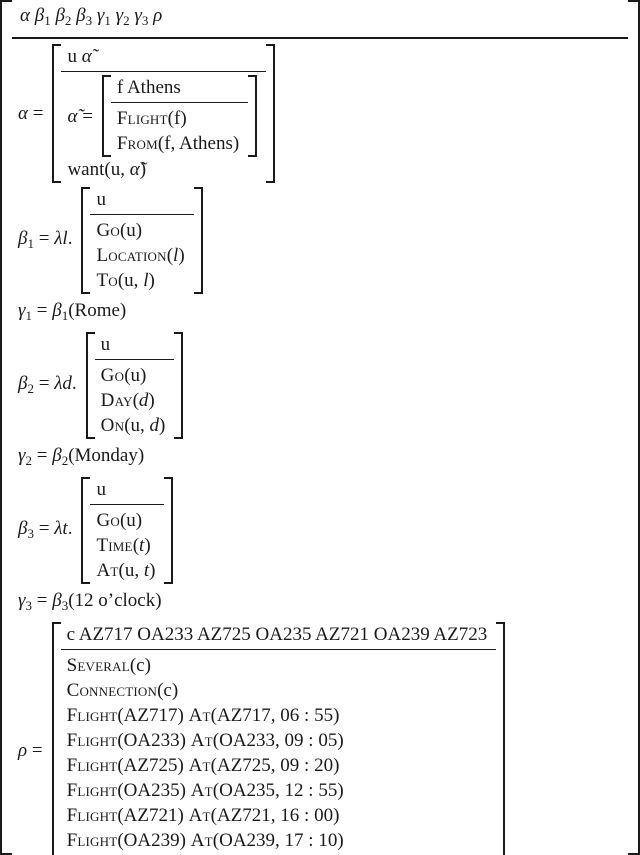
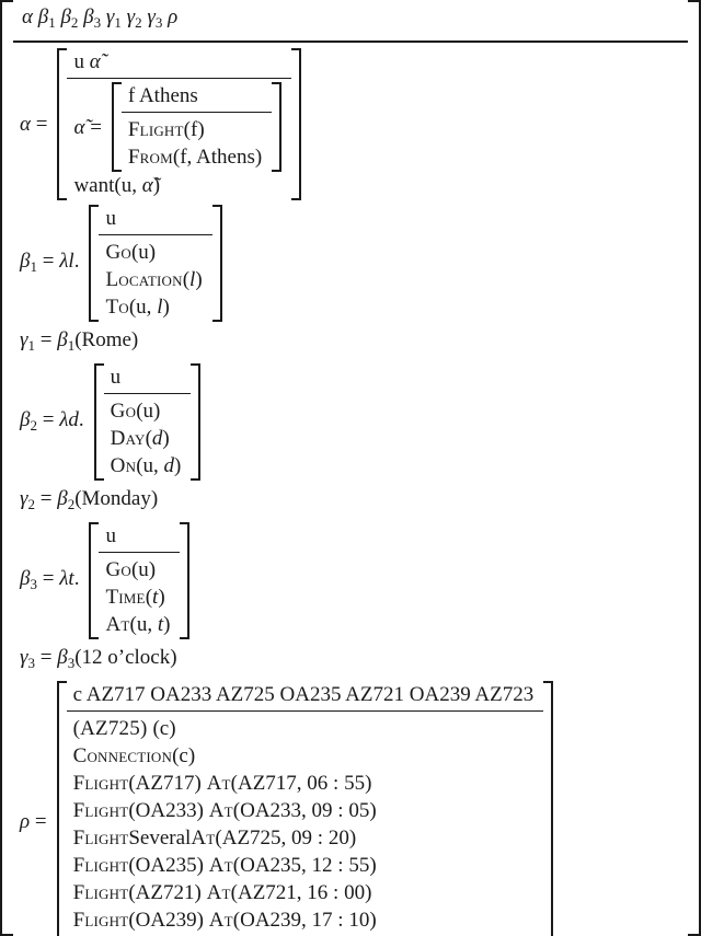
  α β1 β2 β3 γ1 γ2 γ3 ρ
  α =
  u α̃
  α̃ =
  f Athens
  Flight(f)
  From(f, Athens)
  want(u, α̃)
  β1 = λl.
  u
  Go(u)
  Location(l)
  To(u, l)
  γ1 = β1(Rome)
  β2 = λd.
  u
  Go(u)
  Day(d)
  On(u, d)
  γ2 = β2(Monday)
  β3 = λt.
  u
  Go(u)
  Time(t)
  At(u, t)
  γ3 = β3(12 o’clock)
  ρ =
  c AZ717 OA233 AZ725 OA235 AZ721 OA239 AZ723
- Several(c)
+ (AZ725) (c)
  Connection(c)
  Flight(AZ717) At(AZ717, 06 : 55)
  Flight(OA233) At(OA233, 09 : 05)
- Flight(AZ725) At(AZ725, 09 : 20)
+ FlightSeveralAt(AZ725, 09 : 20)
  Flight(OA235) At(OA235, 12 : 55)
  Flight(AZ721) At(AZ721, 16 : 00)
  Flight(OA239) At(OA239, 17 : 10)
